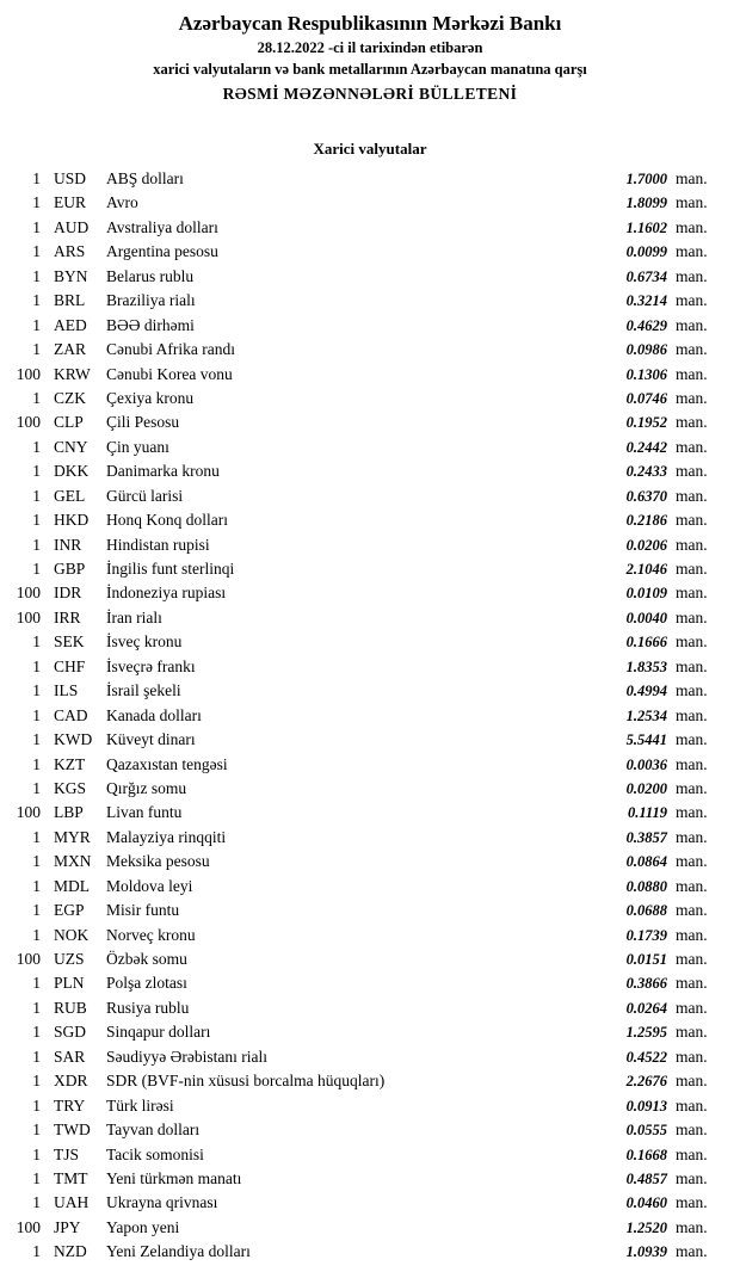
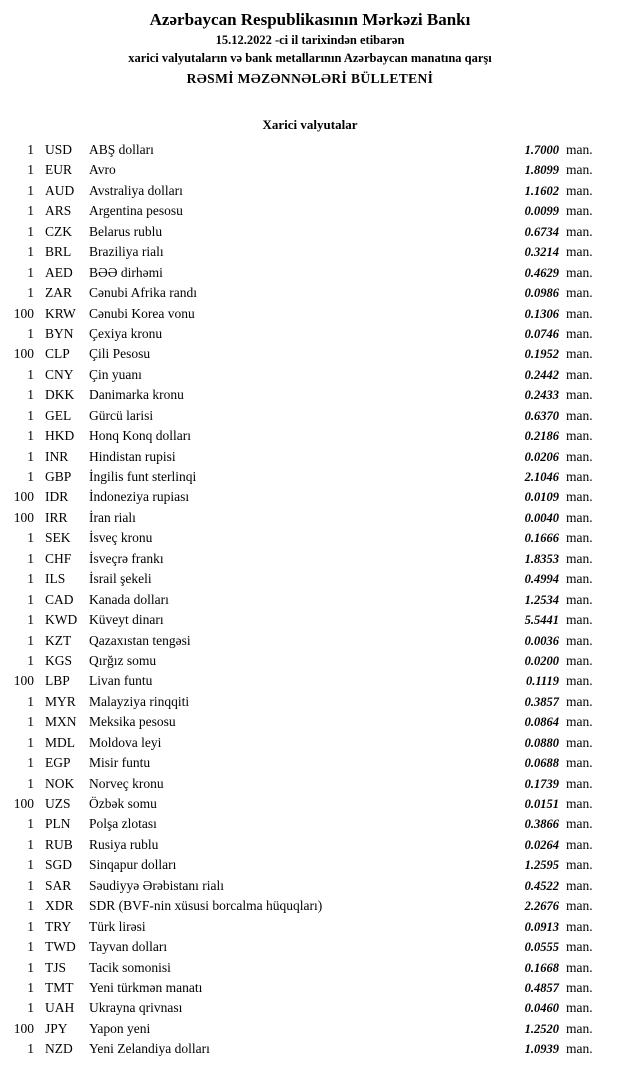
  Azərbaycan Respublikasının Mərkəzi Bankı
- 28.12.2022 -ci il tarixindən etibarən
+ 15.12.2022 -ci il tarixindən etibarən
  xarici valyutaların və bank metallarının Azərbaycan manatına qarşı
  RƏSMİ MƏZƏNNƏLƏRİ BÜLLETENİ
  Xarici valyutalar
  1
  USD
  ABŞ dolları
  1.7000
  man.
  1
  EUR
  Avro
  1.8099
  man.
  1
  AUD
  Avstraliya dolları
  1.1602
  man.
  1
  ARS
  Argentina pesosu
  0.0099
  man.
  1
- BYN
+ CZK
  Belarus rublu
  0.6734
  man.
  1
  BRL
  Braziliya rialı
  0.3214
  man.
  1
  AED
  BƏƏ dirhəmi
  0.4629
  man.
  1
  ZAR
  Cənubi Afrika randı
  0.0986
  man.
  100
  KRW
  Cənubi Korea vonu
  0.1306
  man.
  1
- CZK
+ BYN
  Çexiya kronu
  0.0746
  man.
  100
  CLP
  Çili Pesosu
  0.1952
  man.
  1
  CNY
  Çin yuanı
  0.2442
  man.
  1
  DKK
  Danimarka kronu
  0.2433
  man.
  1
  GEL
  Gürcü larisi
  0.6370
  man.
  1
  HKD
  Honq Konq dolları
  0.2186
  man.
  1
  INR
  Hindistan rupisi
  0.0206
  man.
  1
  GBP
  İngilis funt sterlinqi
  2.1046
  man.
  100
  IDR
  İndoneziya rupiası
  0.0109
  man.
  100
  IRR
  İran rialı
  0.0040
  man.
  1
  SEK
  İsveç kronu
  0.1666
  man.
  1
  CHF
  İsveçrə frankı
  1.8353
  man.
  1
  ILS
  İsrail şekeli
  0.4994
  man.
  1
  CAD
  Kanada dolları
  1.2534
  man.
  1
  KWD
  Küveyt dinarı
  5.5441
  man.
  1
  KZT
  Qazaxıstan tengəsi
  0.0036
  man.
  1
  KGS
  Qırğız somu
  0.0200
  man.
  100
  LBP
  Livan funtu
  0.1119
  man.
  1
  MYR
  Malayziya rinqqiti
  0.3857
  man.
  1
  MXN
  Meksika pesosu
  0.0864
  man.
  1
  MDL
  Moldova leyi
  0.0880
  man.
  1
  EGP
  Misir funtu
  0.0688
  man.
  1
  NOK
  Norveç kronu
  0.1739
  man.
  100
  UZS
  Özbək somu
  0.0151
  man.
  1
  PLN
  Polşa zlotası
  0.3866
  man.
  1
  RUB
  Rusiya rublu
  0.0264
  man.
  1
  SGD
  Sinqapur dolları
  1.2595
  man.
  1
  SAR
  Səudiyyə Ərəbistanı rialı
  0.4522
  man.
  1
  XDR
  SDR (BVF-nin xüsusi borcalma hüquqları)
  2.2676
  man.
  1
  TRY
  Türk lirəsi
  0.0913
  man.
  1
  TWD
  Tayvan dolları
  0.0555
  man.
  1
  TJS
  Tacik somonisi
  0.1668
  man.
  1
  TMT
  Yeni türkmən manatı
  0.4857
  man.
  1
  UAH
  Ukrayna qrivnası
  0.0460
  man.
  100
  JPY
  Yapon yeni
  1.2520
  man.
  1
  NZD
  Yeni Zelandiya dolları
  1.0939
  man.
